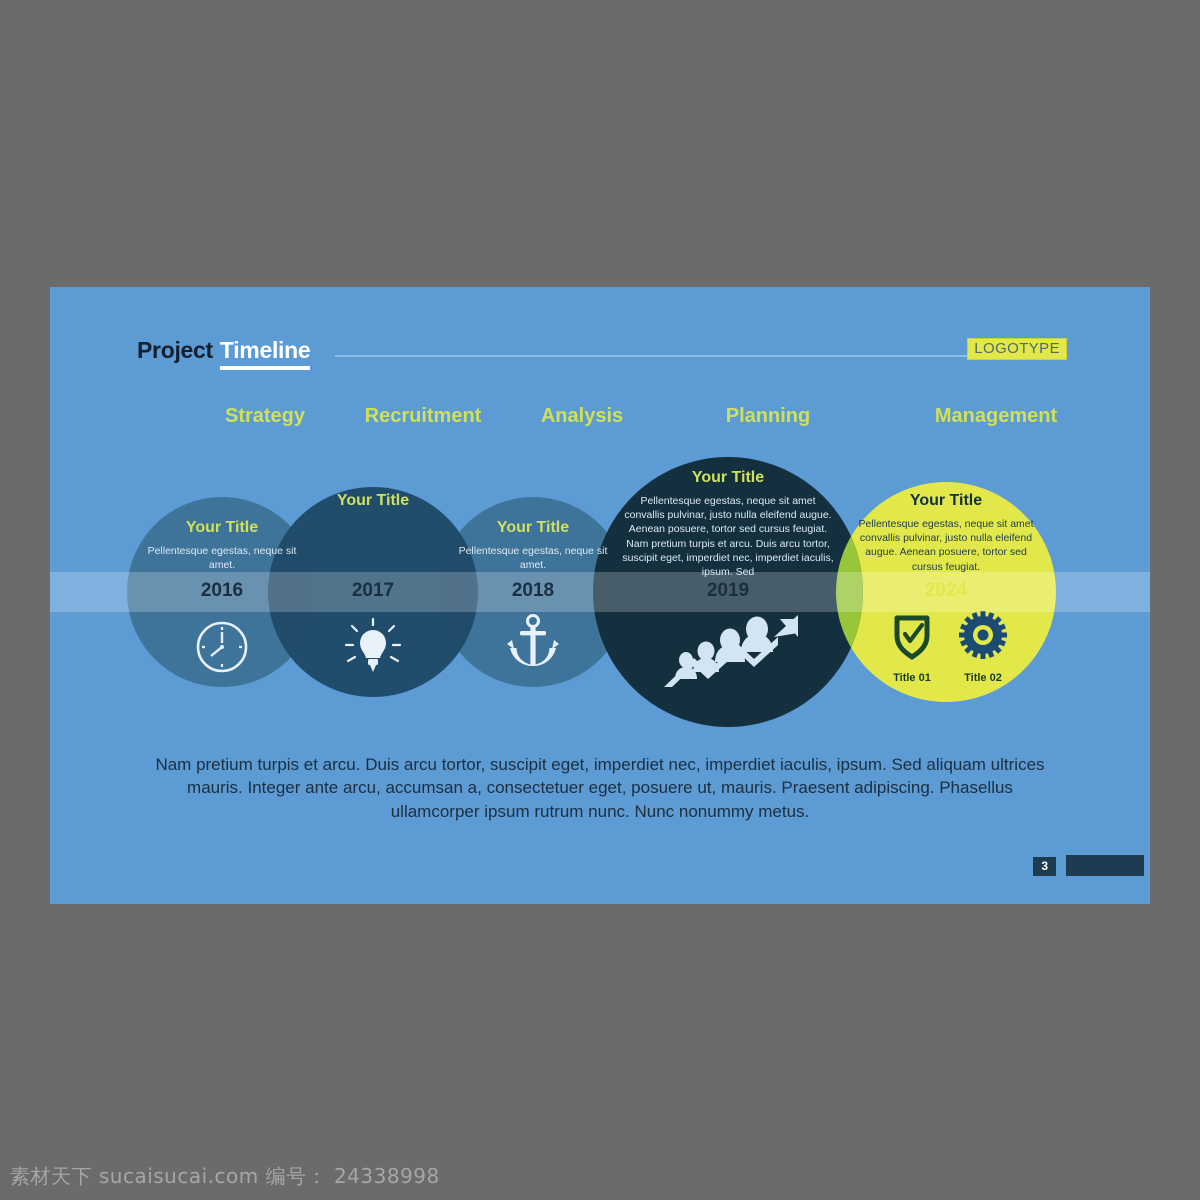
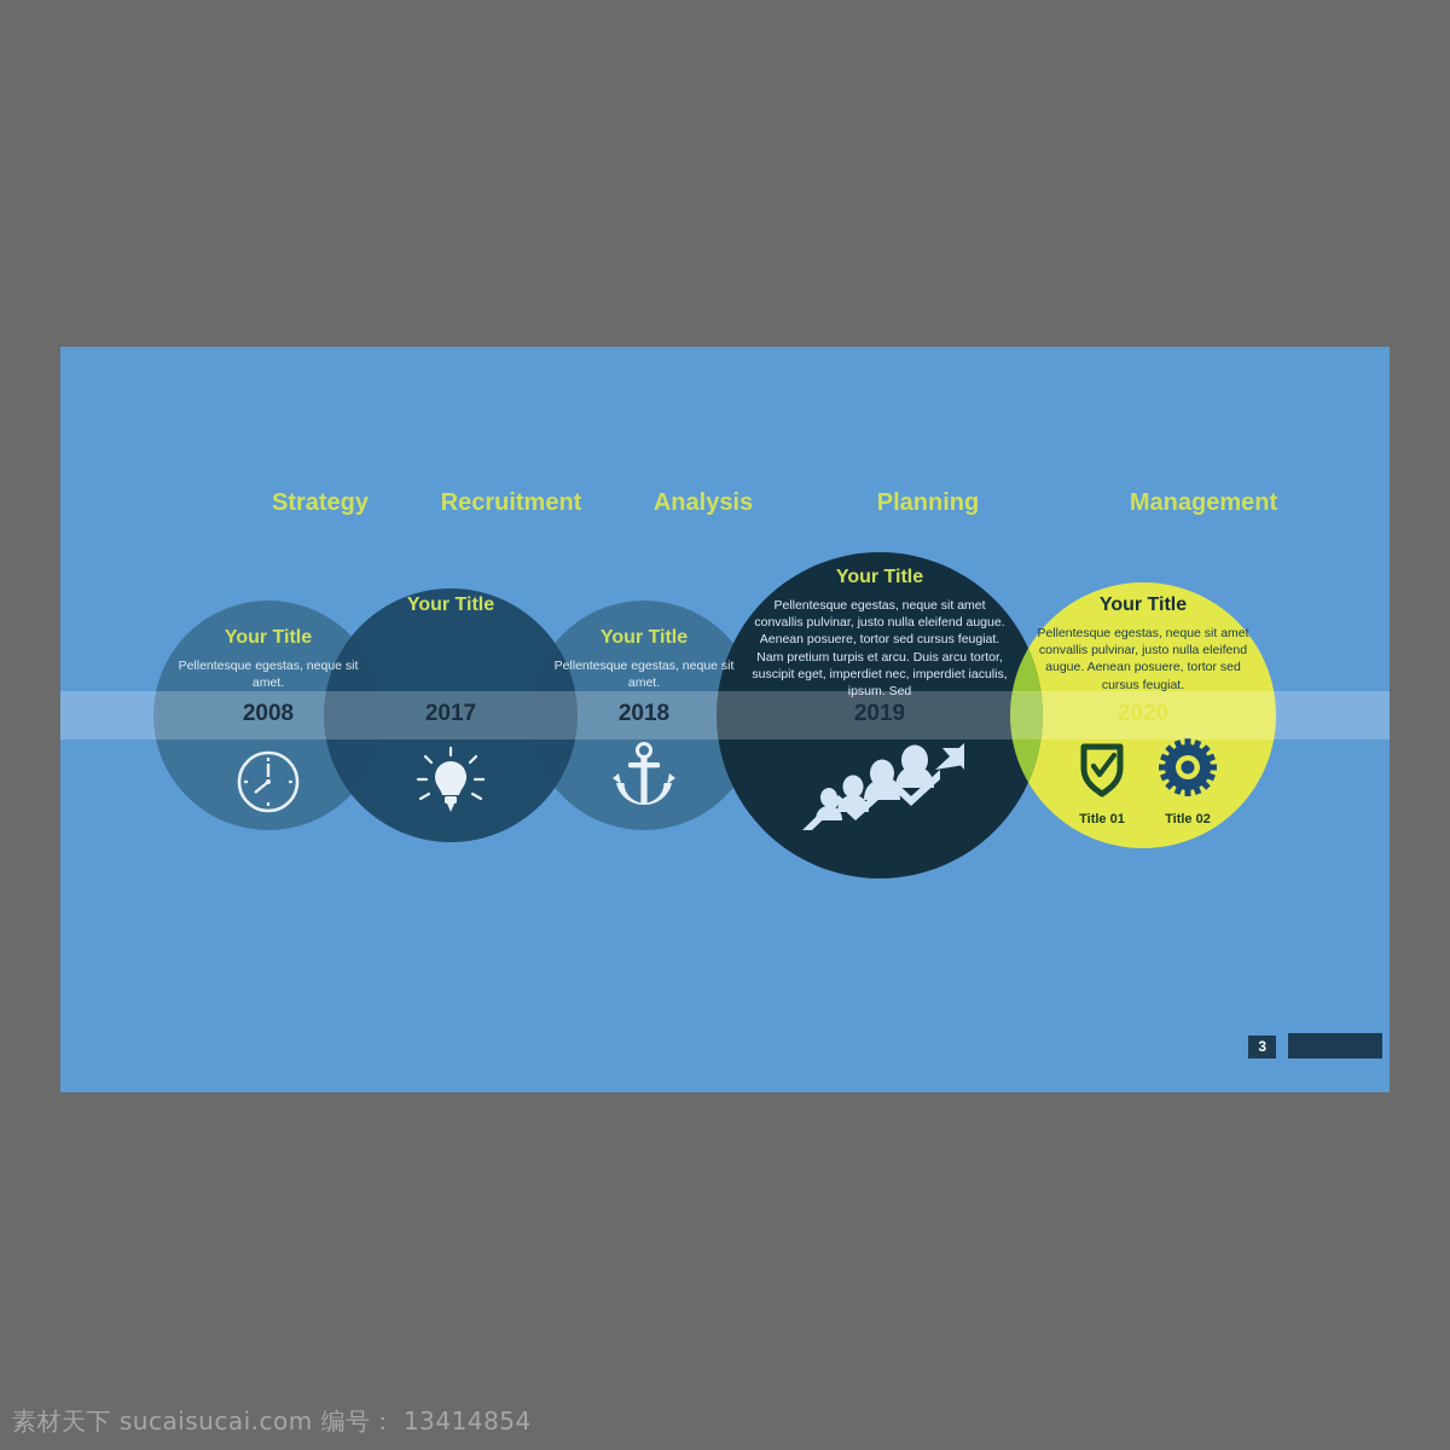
- Project
- Timeline
- LOGOTYPE
  Strategy
  Recruitment
  Analysis
  Planning
  Management
  Your Title
  Pellentesque egestas, neque sit amet.
  Your Title
  Your Title
  Pellentesque egestas, neque sit amet.
  Your Title
  Pellentesque egestas, neque sit amet convallis pulvinar, justo nulla eleifend augue. Aenean posuere, tortor sed cursus feugiat. Nam pretium turpis et arcu. Duis arcu tortor, suscipit eget, imperdiet nec, imperdiet iaculis, ipsum. Sed
  Your Title
  Pellentesque egestas, neque sit amet convallis pulvinar, justo nulla eleifend augue. Aenean posuere, tortor sed cursus feugiat.
- 2016
+ 2008
  2017
  2018
  2019
- 2024
+ 2020
  Title 01
  Title 02
- Nam pretium turpis et arcu. Duis arcu tortor, suscipit eget, imperdiet nec, imperdiet iaculis, ipsum. Sed aliquam ultrices mauris. Integer ante arcu, accumsan a, consectetuer eget, posuere ut, mauris. Praesent adipiscing. Phasellus ullamcorper ipsum rutrum nunc. Nunc nonummy metus.
  3
- 素材天下 sucaisucai.com 编号： 24338998
+ 素材天下 sucaisucai.com 编号： 13414854
